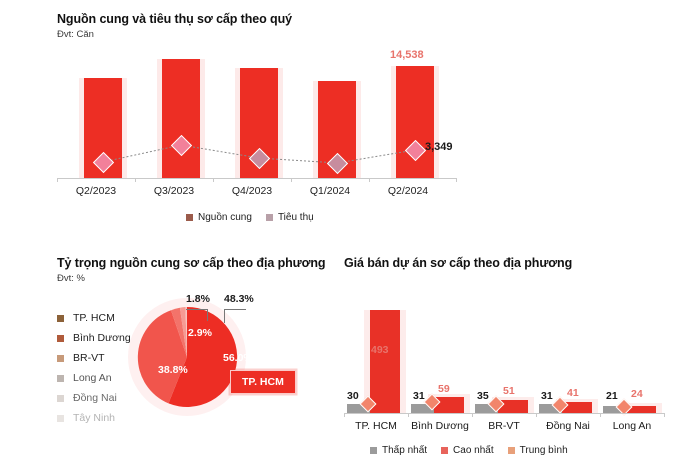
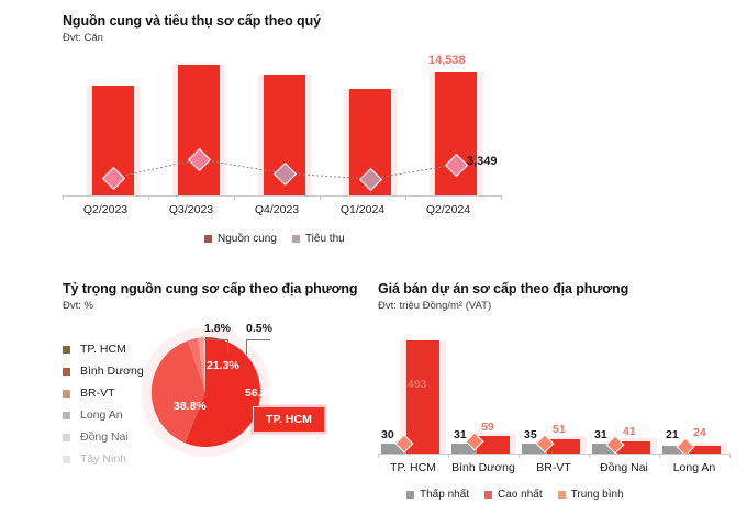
  Nguồn cung và tiêu thụ sơ cấp theo quý
  Đvt: Căn
  14,538
  3,349
  Q2/2023
  Q3/2023
  Q4/2023
  Q1/2024
  Q2/2024
  Nguồn cung
  Tiêu thụ
  Tỷ trọng nguồn cung sơ cấp theo địa phương
  Đvt: %
  TP. HCM
  Bình Dương
  BR-VT
  Long An
  Đồng Nai
  Tây Ninh
- 2.9%
+ 21.3%
  38.8%
  56.0%
  1.8%
- 48.3%
+ 0.5%
  TP. HCM
  Giá bán dự án sơ cấp theo địa phương
+ Đvt: triệu Đồng/m² (VAT)
  30
  493
  31
  59
  35
  51
  31
  41
  21
  24
  TP. HCM
  Bình Dương
  BR-VT
  Đồng Nai
  Long An
  Thấp nhất
  Cao nhất
  Trung bình
